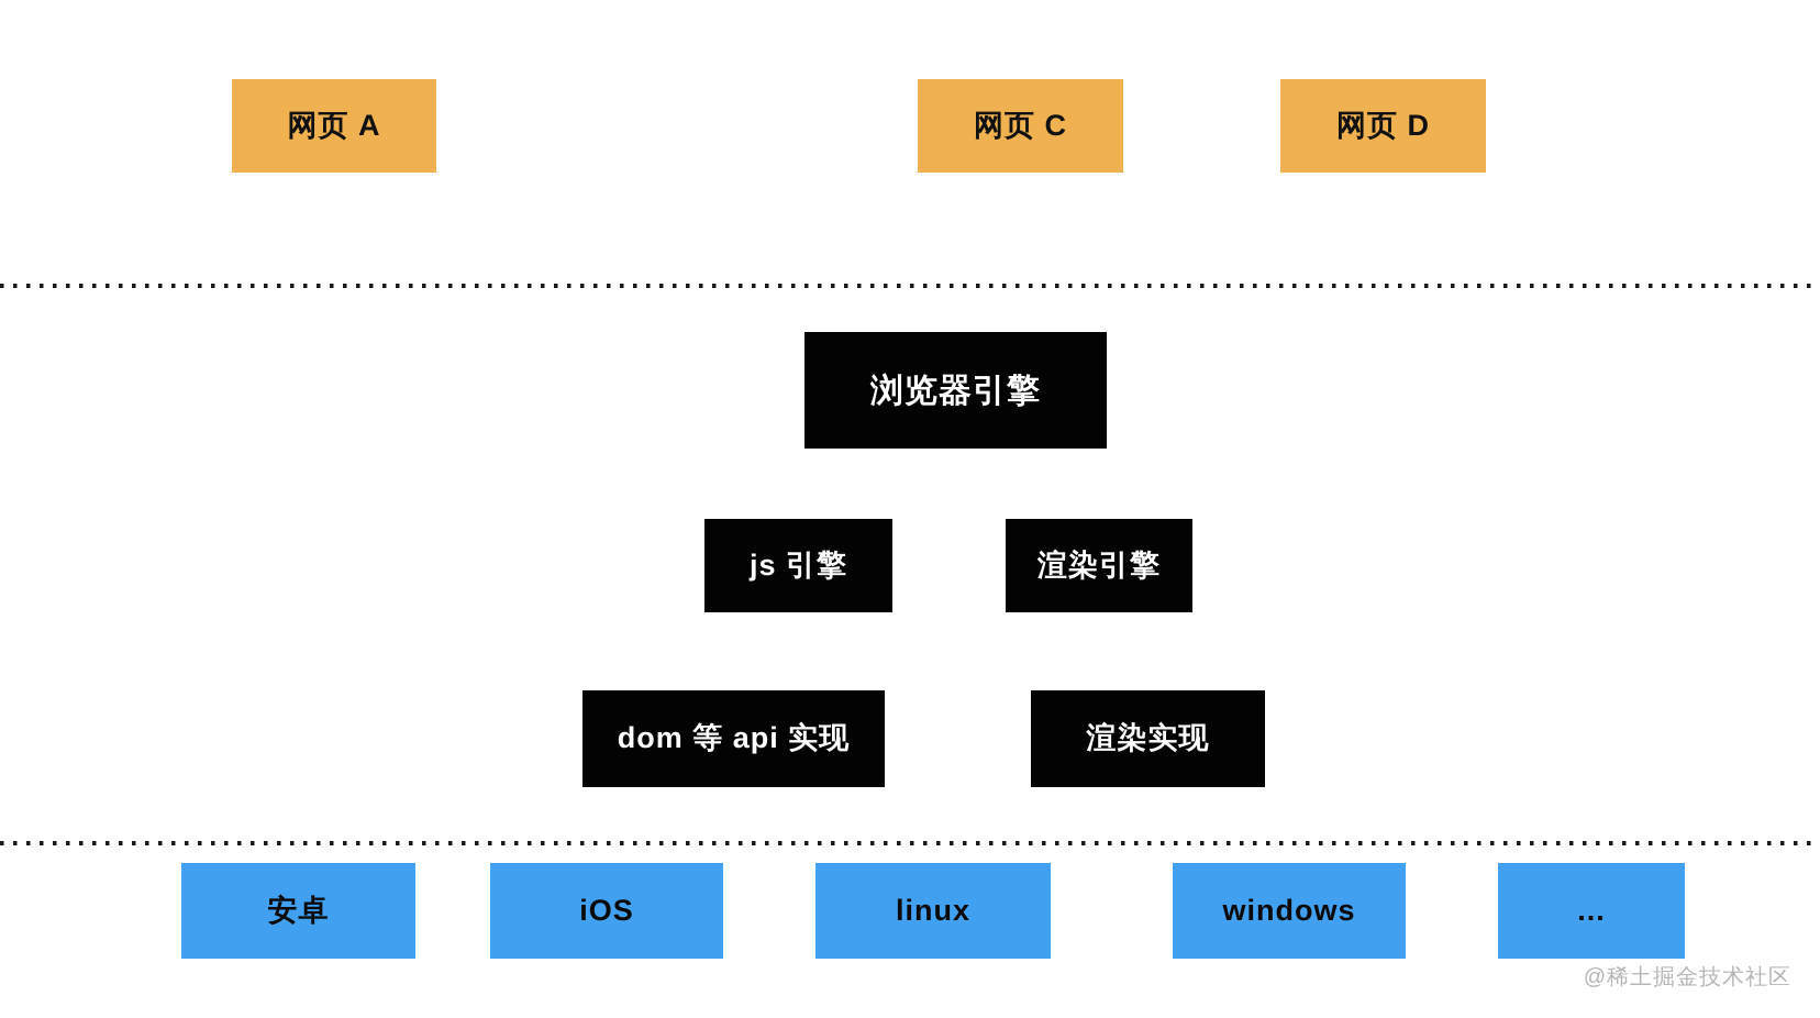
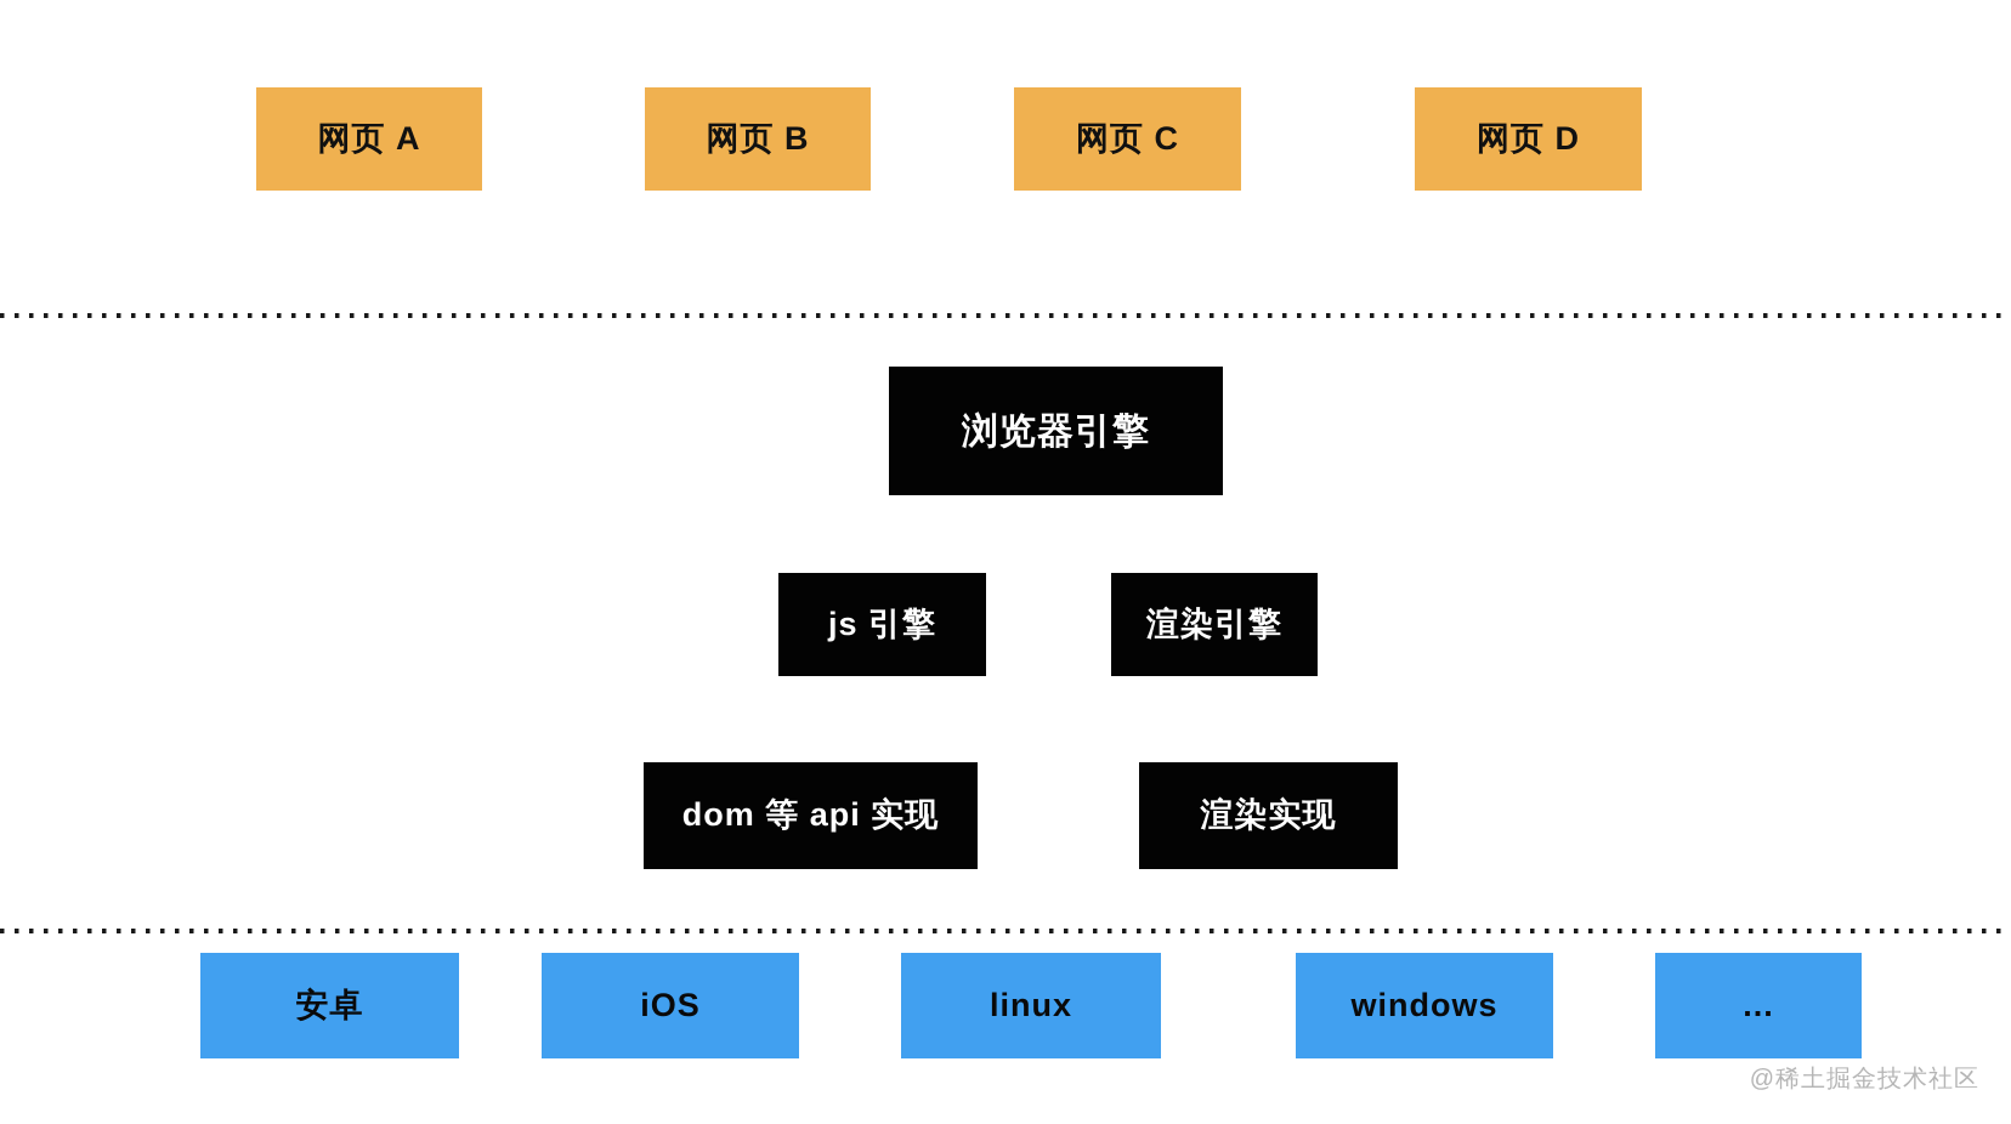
  网页 A
+ 网页 B
  网页 C
  网页 D
  浏览器引擎
  js 引擎
  渲染引擎
  dom 等 api 实现
  渲染实现
  安卓
  iOS
  linux
  windows
  ...
  @稀土掘金技术社区
